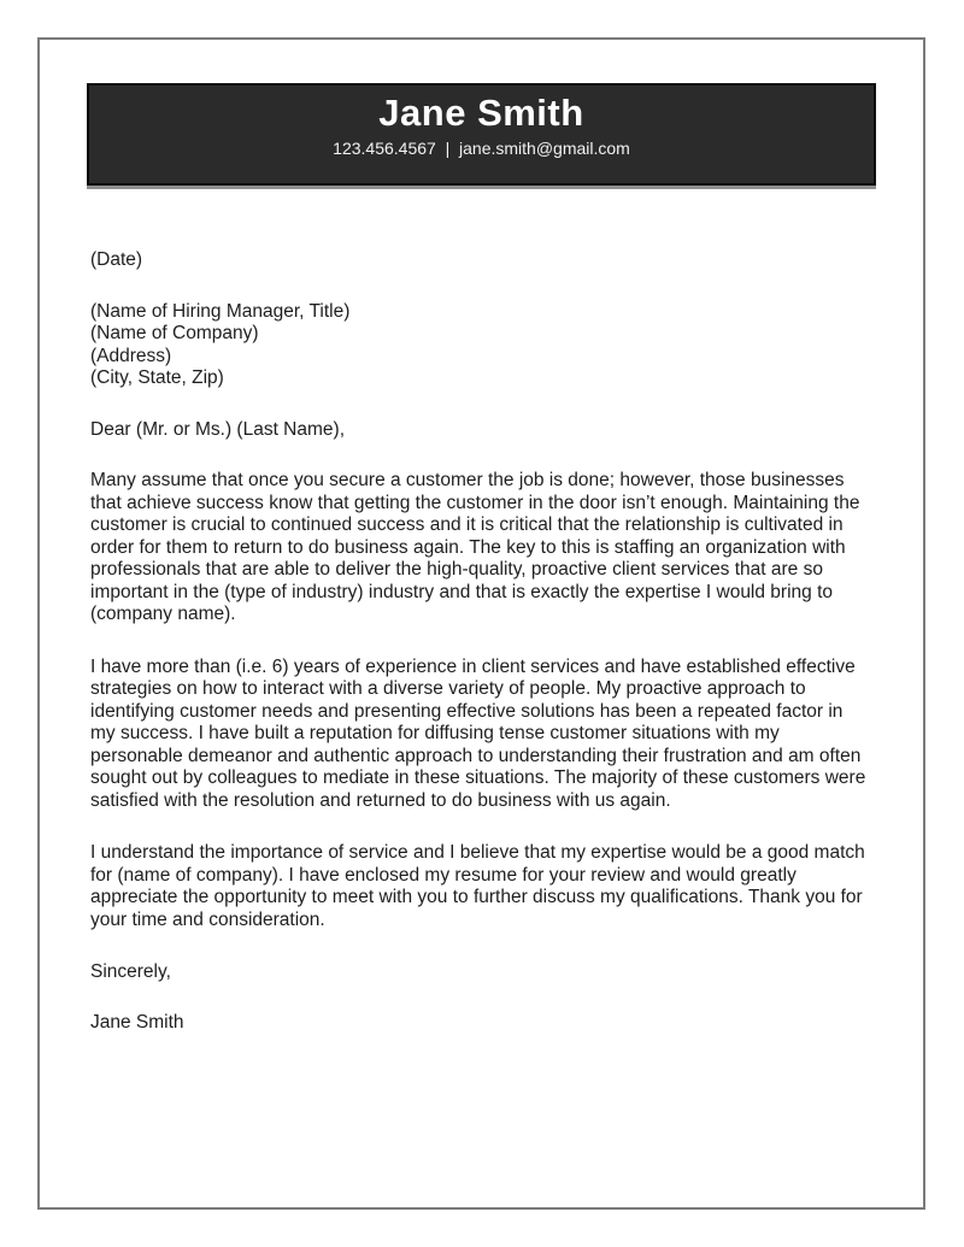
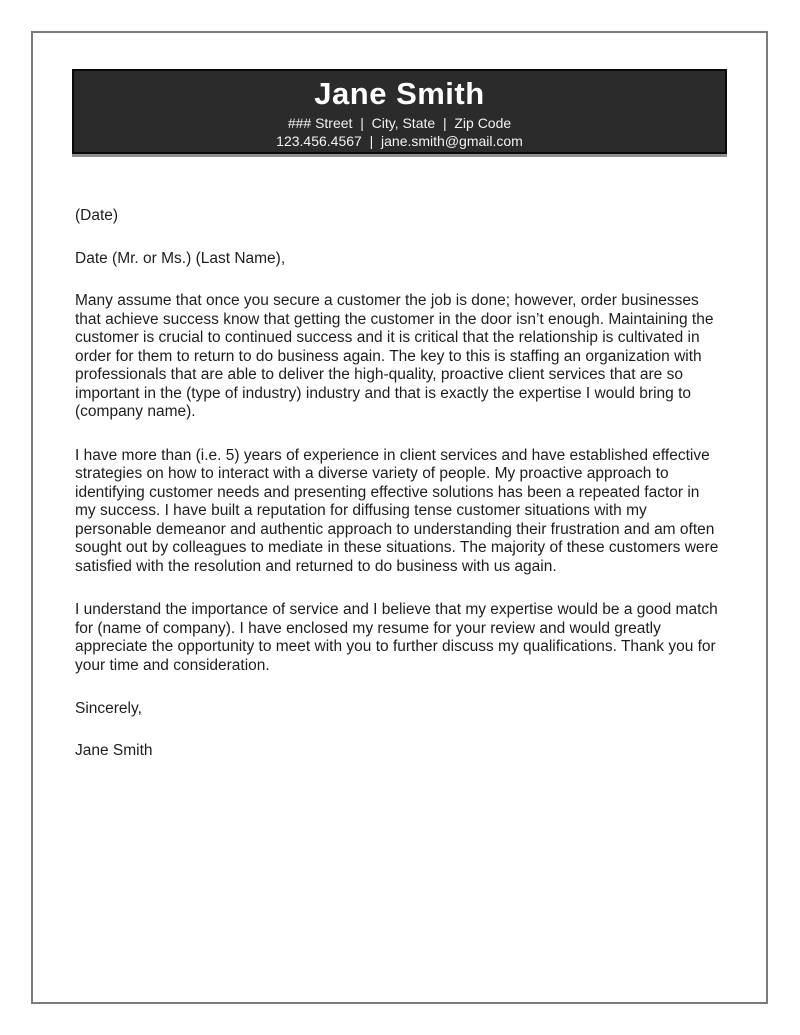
  Jane Smith
+ ### Street | City, State | Zip Code
  123.456.4567 | jane.smith@gmail.com
  (Date)
- (Name of Hiring Manager, Title)
- (Name of Company)
- (Address)
- (City, State, Zip)
- Dear (Mr. or Ms.) (Last Name),
+ Date (Mr. or Ms.) (Last Name),
- Many assume that once you secure a customer the job is done; however, those businesses that achieve success know that getting the customer in the door isn’t enough. Maintaining the customer is crucial to continued success and it is critical that the relationship is cultivated in order for them to return to do business again. The key to this is staffing an organization with professionals that are able to deliver the high-quality, proactive client services that are so important in the (type of industry) industry and that is exactly the expertise I would bring to (company name).
+ Many assume that once you secure a customer the job is done; however, order businesses that achieve success know that getting the customer in the door isn’t enough. Maintaining the customer is crucial to continued success and it is critical that the relationship is cultivated in order for them to return to do business again. The key to this is staffing an organization with professionals that are able to deliver the high-quality, proactive client services that are so important in the (type of industry) industry and that is exactly the expertise I would bring to (company name).
- I have more than (i.e. 6) years of experience in client services and have established effective strategies on how to interact with a diverse variety of people. My proactive approach to identifying customer needs and presenting effective solutions has been a repeated factor in my success. I have built a reputation for diffusing tense customer situations with my personable demeanor and authentic approach to understanding their frustration and am often sought out by colleagues to mediate in these situations. The majority of these customers were satisfied with the resolution and returned to do business with us again.
+ I have more than (i.e. 5) years of experience in client services and have established effective strategies on how to interact with a diverse variety of people. My proactive approach to identifying customer needs and presenting effective solutions has been a repeated factor in my success. I have built a reputation for diffusing tense customer situations with my personable demeanor and authentic approach to understanding their frustration and am often sought out by colleagues to mediate in these situations. The majority of these customers were satisfied with the resolution and returned to do business with us again.
  I understand the importance of service and I believe that my expertise would be a good match for (name of company). I have enclosed my resume for your review and would greatly appreciate the opportunity to meet with you to further discuss my qualifications. Thank you for your time and consideration.
  Sincerely,
  Jane Smith
